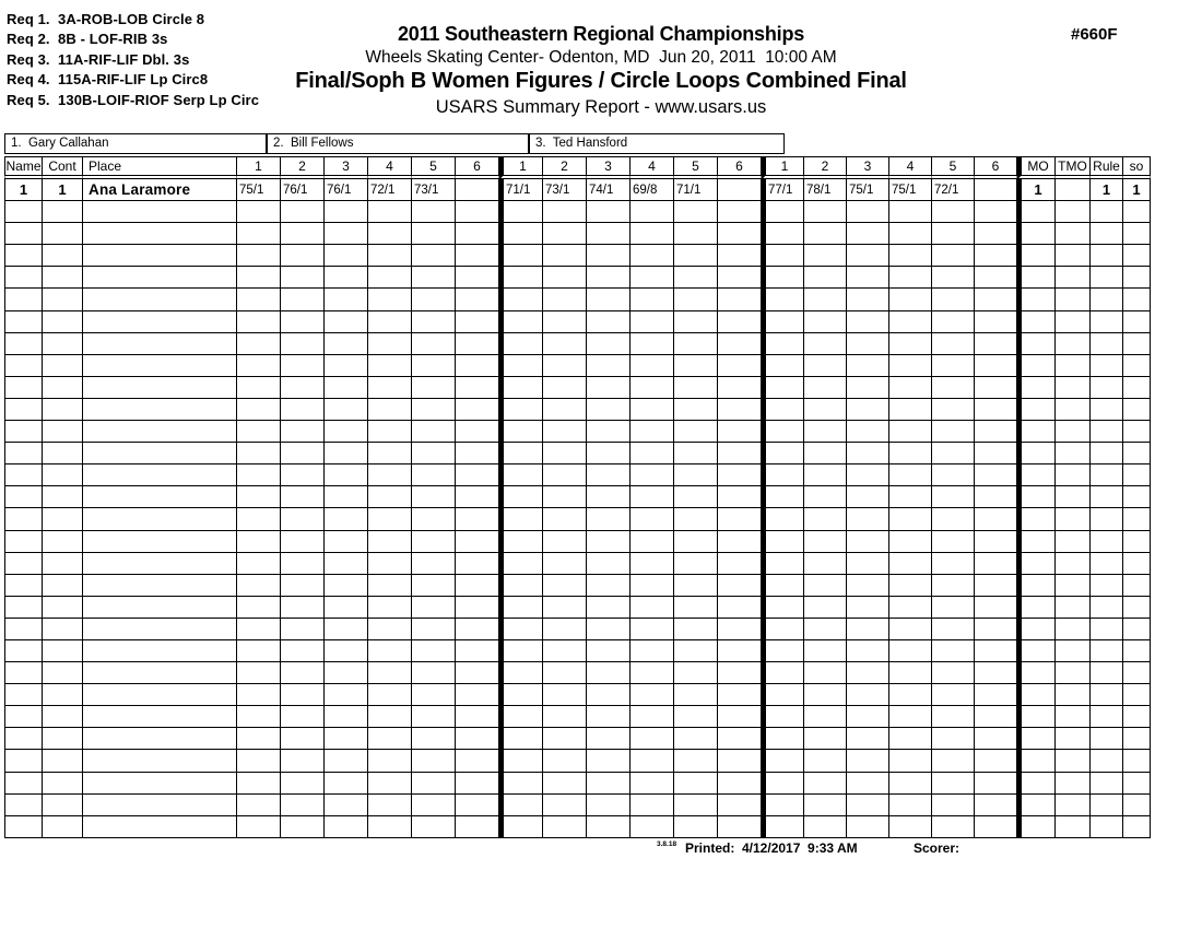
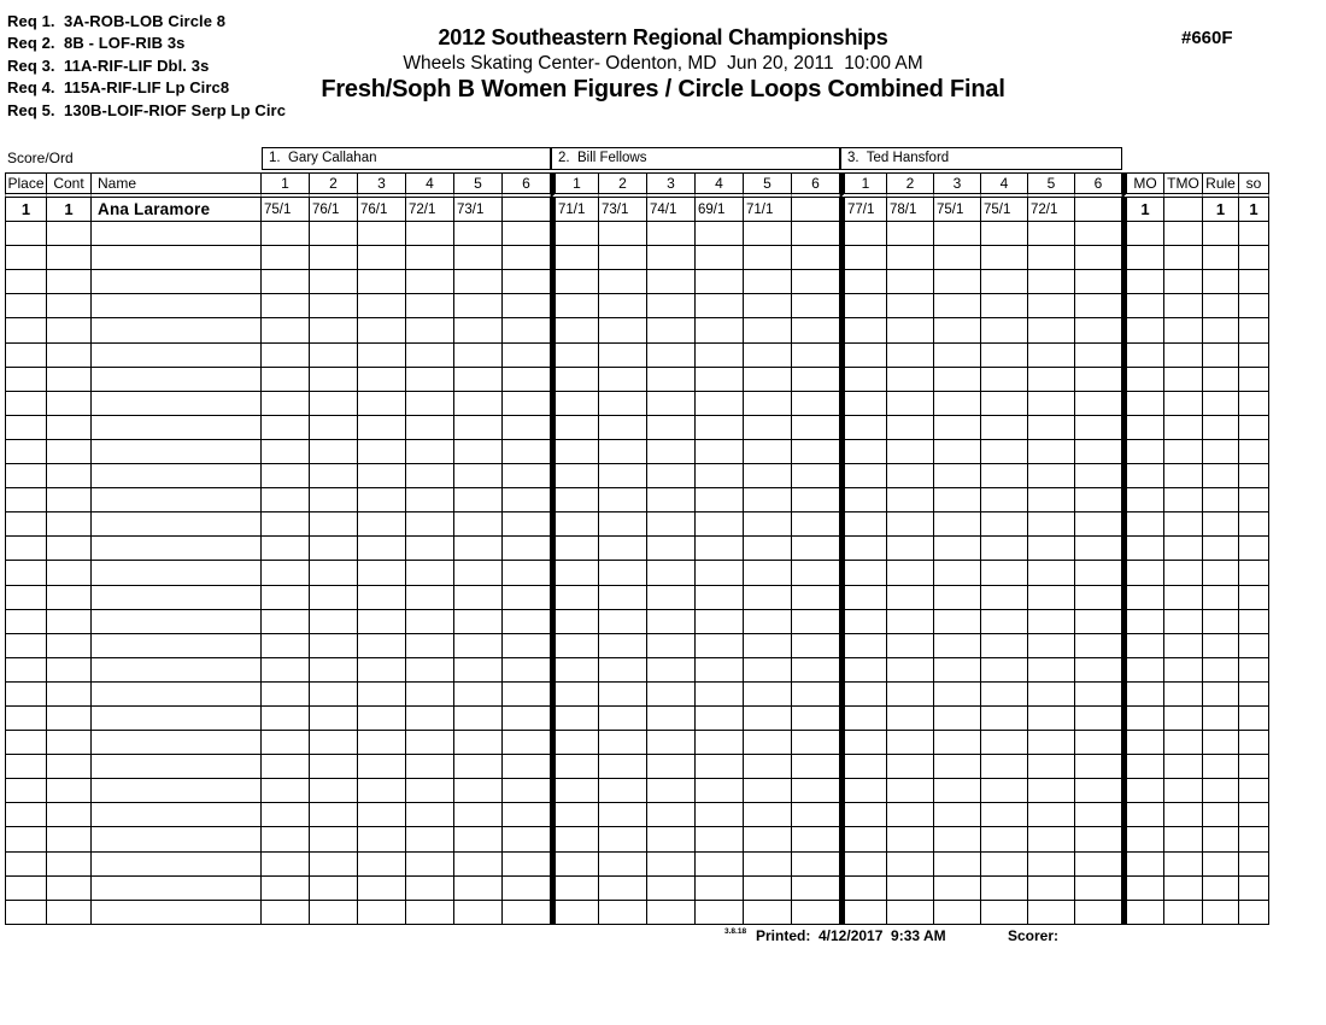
  Req 1. 3A-ROB-LOB Circle 8
  Req 2. 8B - LOF-RIB 3s
  Req 3. 11A-RIF-LIF Dbl. 3s
  Req 4. 115A-RIF-LIF Lp Circ8
  Req 5. 130B-LOIF-RIOF Serp Lp Circ
- 2011 Southeastern Regional Championships
+ 2012 Southeastern Regional Championships
  Wheels Skating Center- Odenton, MD Jun 20, 2011 10:00 AM
- Final/Soph B Women Figures / Circle Loops Combined Final
+ Fresh/Soph B Women Figures / Circle Loops Combined Final
- USARS Summary Report - www.usars.us
  #660F
+ Score/Ord
  1. Gary Callahan
  2. Bill Fellows
  3. Ted Hansford
- Name
+ Place
  Cont
- Place
+ Name
  1
  2
  3
  4
  5
  6
  1
  2
  3
  4
  5
  6
  1
  2
  3
  4
  5
  6
  MO
  TMO
  Rule
  so
  1
  1
  Ana Laramore
  75/1
  76/1
  76/1
  72/1
  73/1
  71/1
  73/1
  74/1
- 69/8
+ 69/1
  71/1
  77/1
  78/1
  75/1
  75/1
  72/1
  1
  1
  1
  Printed: 4/12/2017 9:33 AM
  Scorer:
